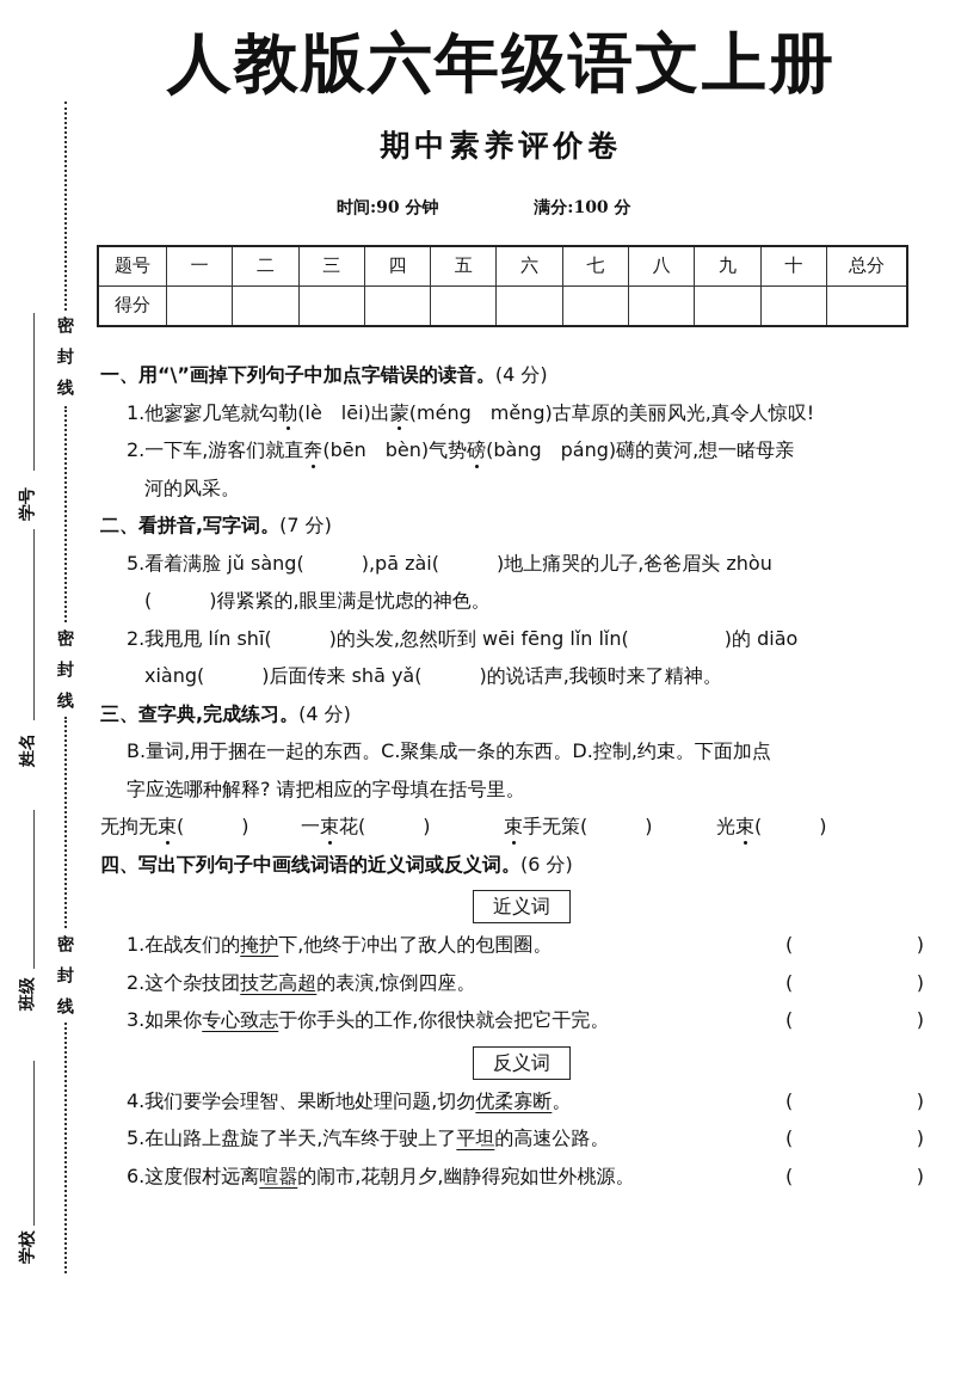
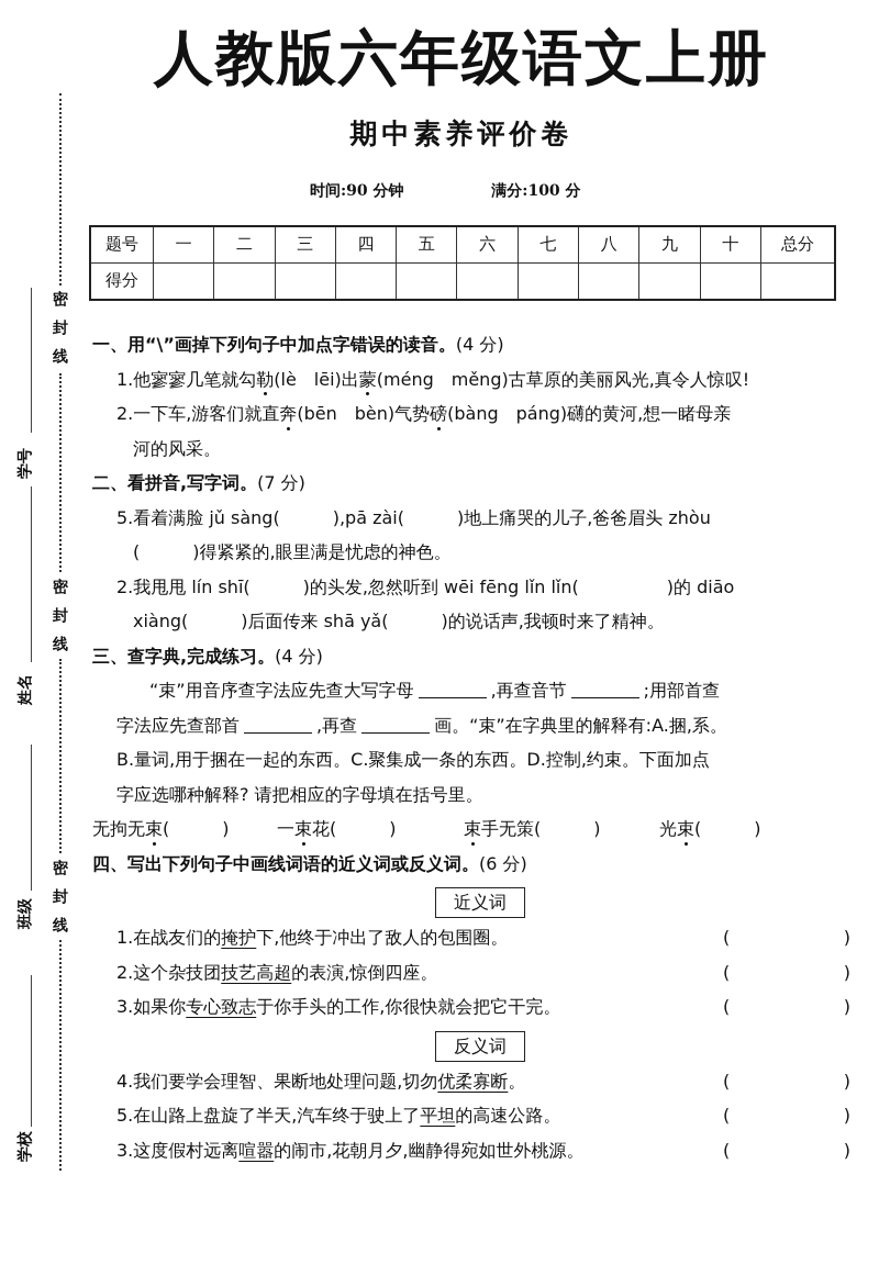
  密
  封
  线
  密
  封
  线
  密
  封
  线
  人教版六年级语文上册
  期中素养评价卷
  时间:90 分钟 满分:100 分
  题号	一	二	三	四	五	六	七	八	九	十	总分
  得分
  一、用“\”画掉下列句子中加点字错误的读音。(4 分)
  1.他寥寥几笔就勾勒(lè lēi)出蒙(méng měng)古草原的美丽风光,真令人惊叹!
  2.一下车,游客们就直奔(bēn bèn)气势磅(bàng páng)礴的黄河,想一睹母亲
  河的风采。
  二、看拼音,写字词。(7 分)
  5.看着满脸 jǔ sàng( ),pā zài( )地上痛哭的儿子,爸爸眉头 zhòu
  ( )得紧紧的,眼里满是忧虑的神色。
  2.我甩甩 lín shī( )的头发,忽然听到 wēi fēng lǐn lǐn( )的 diāo
  xiàng( )后面传来 shā yǎ( )的说话声,我顿时来了精神。
  三、查字典,完成练习。(4 分)
+ “束”用音序查字法应先查大写字母 ,再查音节 ;用部首查
+ 字法应先查部首 ,再查 画。“束”在字典里的解释有:A.捆,系。
  B.量词,用于捆在一起的东西。C.聚集成一条的东西。D.控制,约束。下面加点
  字应选哪种解释? 请把相应的字母填在括号里。
  无拘无束( )
  一束花( )
  束手无策( )
  光束( )
  四、写出下列句子中画线词语的近义词或反义词。(6 分)
  近义词
  1.在战友们的掩护下,他终于冲出了敌人的包围圈。
  (
  )
  2.这个杂技团技艺高超的表演,惊倒四座。
  (
  )
  3.如果你专心致志于你手头的工作,你很快就会把它干完。
  (
  )
  反义词
  4.我们要学会理智、果断地处理问题,切勿优柔寡断。
  (
  )
  5.在山路上盘旋了半天,汽车终于驶上了平坦的高速公路。
  (
  )
- 6.这度假村远离喧嚣的闹市,花朝月夕,幽静得宛如世外桃源。
+ 3.这度假村远离喧嚣的闹市,花朝月夕,幽静得宛如世外桃源。
  (
  )
